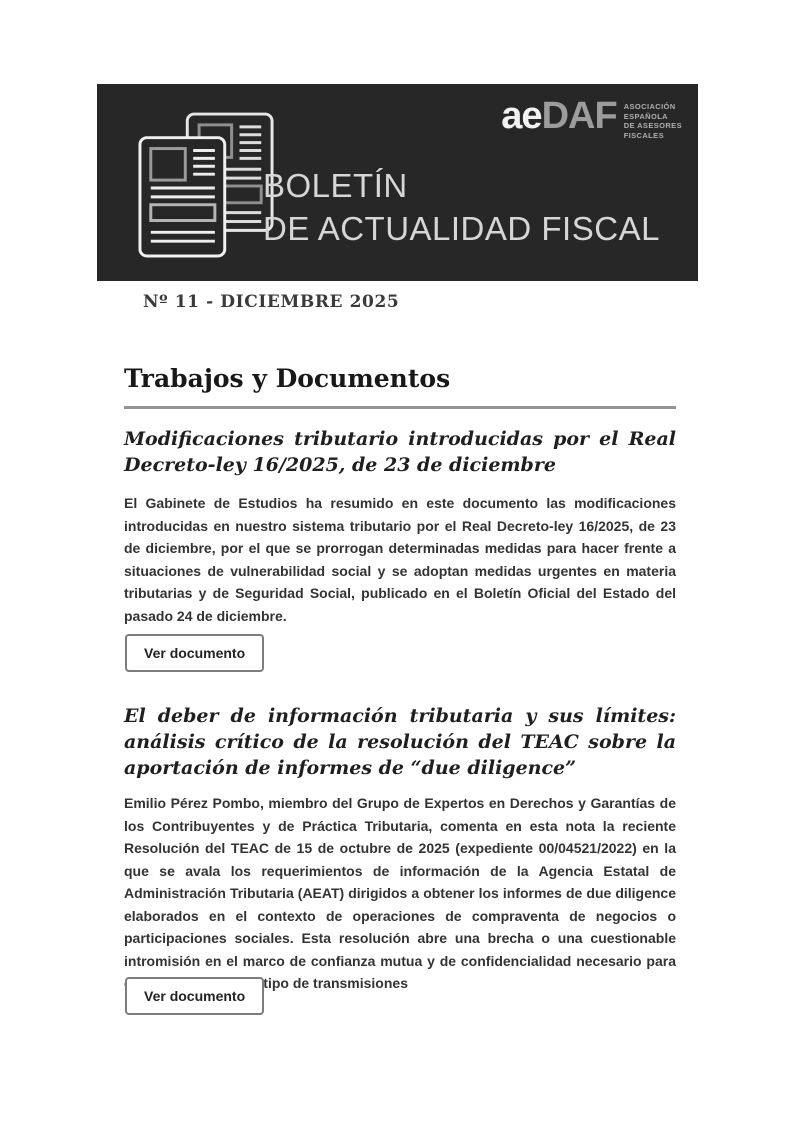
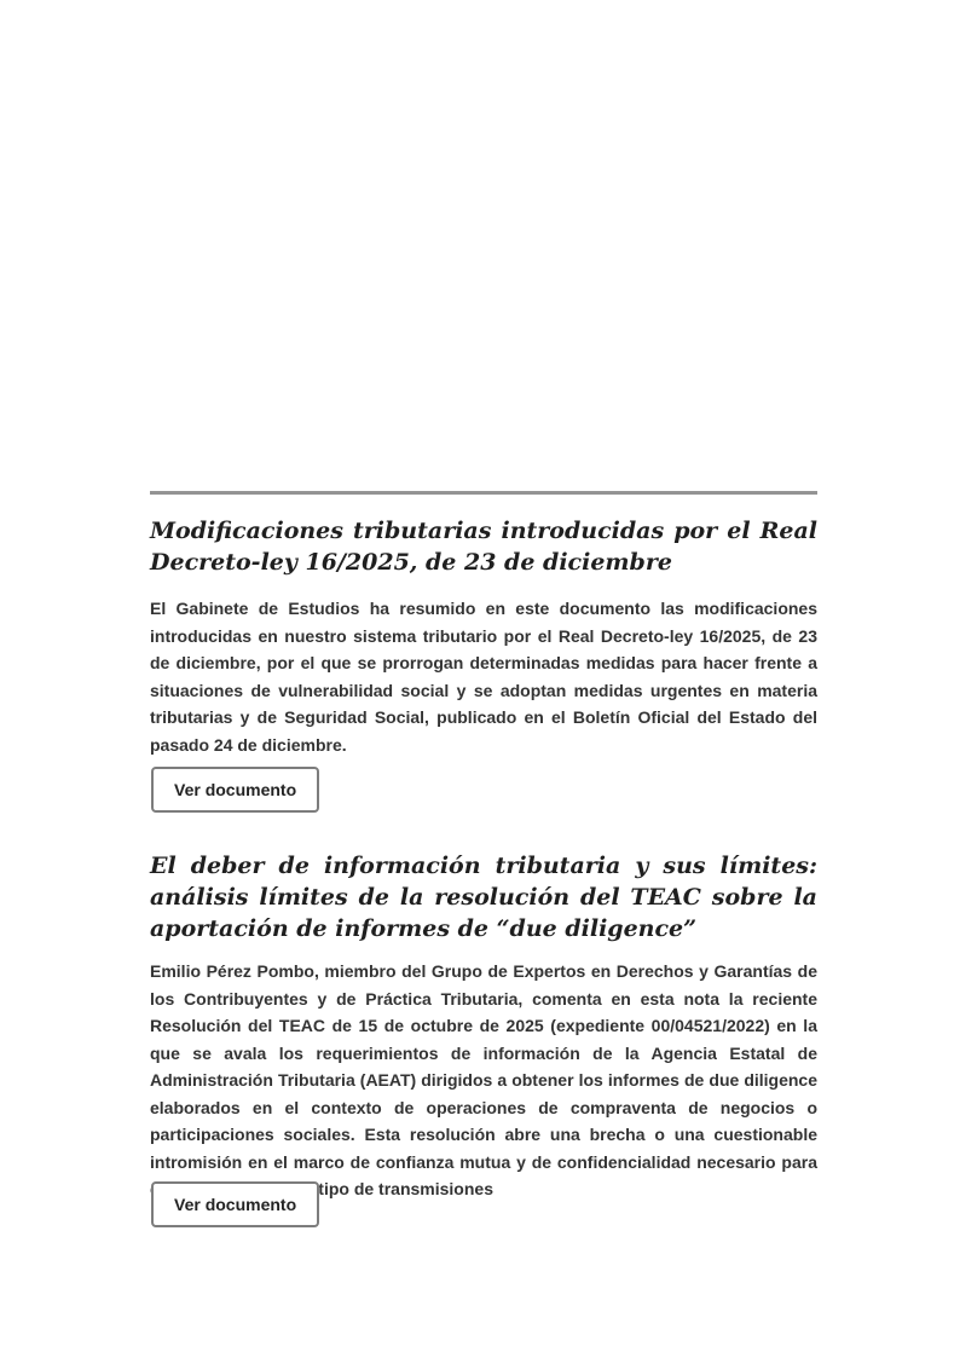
- BOLETÍN
- DE ACTUALIDAD FISCAL
- aeDAF
- ASOCIACIÓN
- ESPAÑOLA
- DE ASESORES
- FISCALES
- Nº 11 - DICIEMBRE 2025
- Trabajos y Documentos
- Modificaciones tributario introducidas por el Real Decreto-ley 16/2025, de 23 de diciembre
+ Modificaciones tributarias introducidas por el Real Decreto-ley 16/2025, de 23 de diciembre
  El Gabinete de Estudios ha resumido en este documento las modificaciones introducidas en nuestro sistema tributario por el Real Decreto-ley 16/2025, de 23 de diciembre, por el que se prorrogan determinadas medidas para hacer frente a situaciones de vulnerabilidad social y se adoptan medidas urgentes en materia tributarias y de Seguridad Social, publicado en el Boletín Oficial del Estado del pasado 24 de diciembre.
  Ver documento
- El deber de información tributaria y sus límites: análisis crítico de la resolución del TEAC sobre la aportación de informes de “due diligence”
+ El deber de información tributaria y sus límites: análisis límites de la resolución del TEAC sobre la aportación de informes de “due diligence”
  Emilio Pérez Pombo, miembro del Grupo de Expertos en Derechos y Garantías de los Contribuyentes y de Práctica Tributaria, comenta en esta nota la reciente Resolución del TEAC de 15 de octubre de 2025 (expediente 00/04521/2022) en la que se avala los requerimientos de información de la Agencia Estatal de Administración Tributaria (AEAT) dirigidos a obtener los informes de due diligence elaborados en el contexto de operaciones de compraventa de negocios o participaciones sociales. Esta resolución abre una brecha o una cuestionable intromisión en el marco de confianza mutua y de confidencialidad necesario para tipo de transmisiones
  Ver documento
